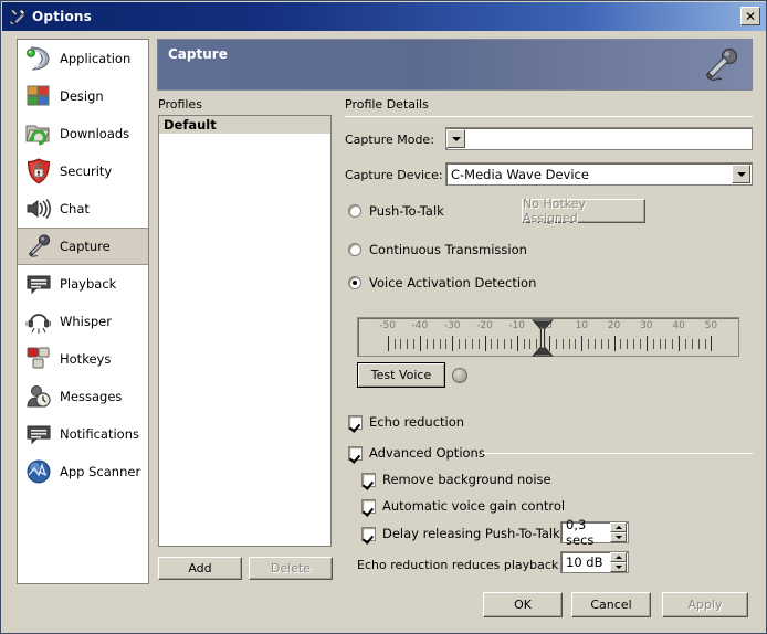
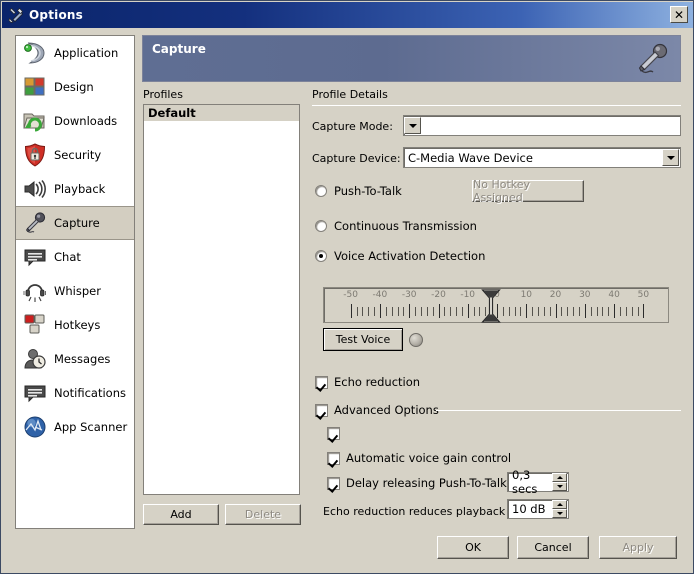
  Options
  ✕
  Application
  Design
  Downloads
  Security
- Chat
+ Playback
  Capture
- Playback
+ Chat
  Whisper
  Hotkeys
  Messages
  Notifications
  App Scanner
  Capture
  Profiles
  Default
  Add
  Delete
  Profile Details
  Capture Mode:
  Capture Device:
  C-Media Wave Device
  Push-To-Talk
  No Hotkey Assigned
  Continuous Transmission
  Voice Activation Detection
  -50
  -40
  -30
  -20
  -10
  0
  10
  20
  30
  40
  50
  Test Voice
  Echo reduction
  Advanced Option
- Remove background noise
  Automatic voice gain control
  Delay releasing Push-To-Talk
  0,3 secs
  Echo reduction reduces playback
  10 dB
  OK
  Cancel
  Apply
